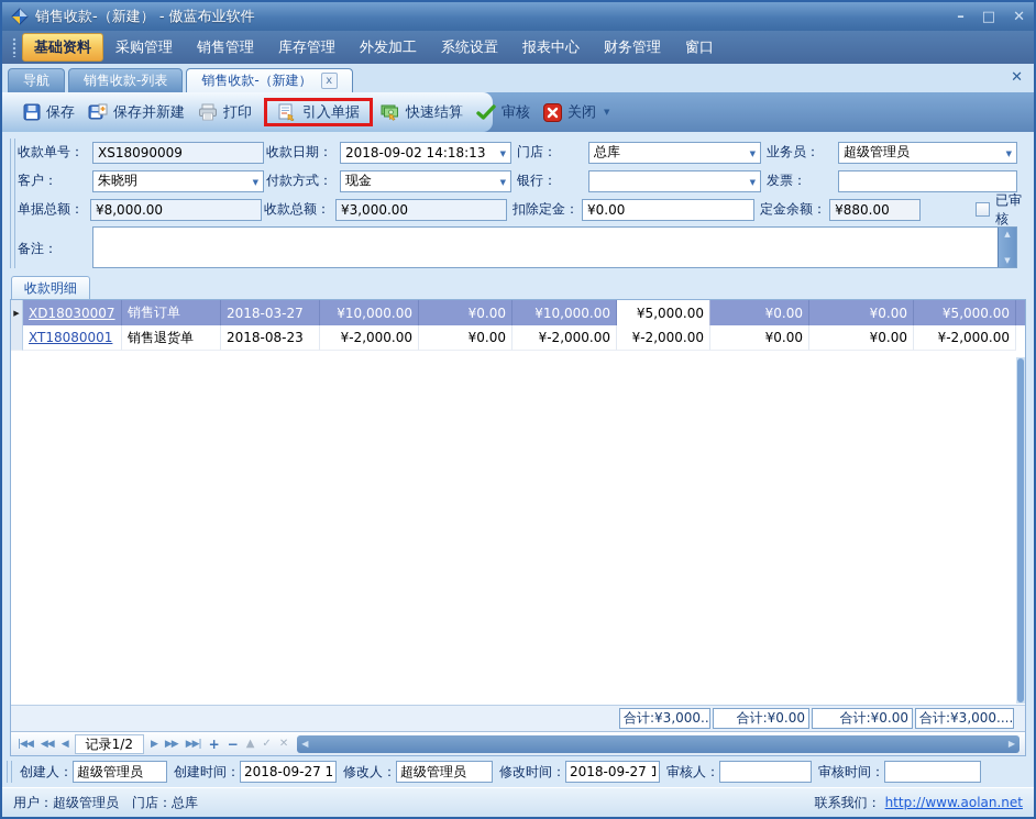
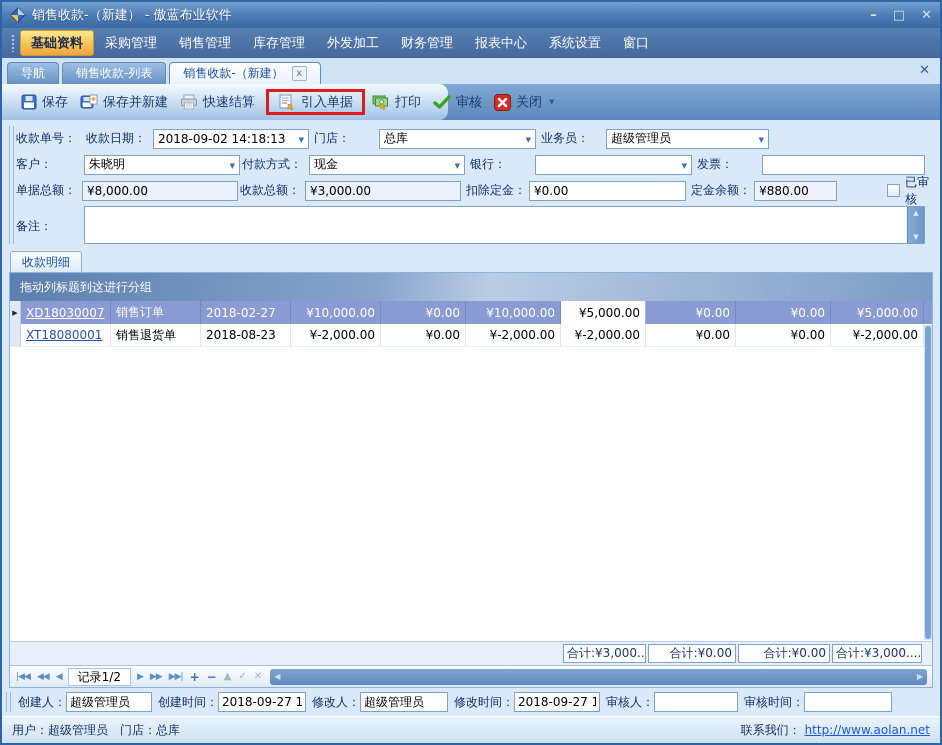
  销售收款-（新建） - 傲蓝布业软件
  –
  □
  ✕
  基础资料
  采购管理
  销售管理
  库存管理
  外发加工
- 系统设置
+ 财务管理
  报表中心
- 财务管理
+ 系统设置
  窗口
  导航
  销售收款-列表
  销售收款-（新建）
  x
  ✕
  保存
  保存并新建
- 打印
+ 快速结算
  引入单据
- 快速结算
+ 打印
  审核
  关闭
  ▼
  收款单号：
- XS18090009
  收款日期：
  2018-09-02 14:18:13
  ▼
  门店：
  总库
  ▼
  业务员：
  超级管理员
  ▼
  客户：
  朱晓明
  ▼
  付款方式：
  现金
  ▼
  银行：
  ▼
  发票：
  单据总额：
  ¥8,000.00
  收款总额：
  ¥3,000.00
  扣除定金：
  ¥0.00
  定金余额：
  ¥880.00
  已审核
  备注：
  ▲
  ▼
  收款明细
+ 拖动列标题到这进行分组
  ▶
  XD18030007
  销售订单
- 2018-03-27
+ 2018-02-27
  ¥10,000.00
  ¥0.00
  ¥10,000.00
  ¥5,000.00
  ¥0.00
  ¥0.00
  ¥5,000.00
  XT18080001
  销售退货单
  2018-08-23
  ¥-2,000.00
  ¥0.00
  ¥-2,000.00
  ¥-2,000.00
  ¥0.00
  ¥0.00
  ¥-2,000.00
  合计:¥3,000..
  合计:¥0.00
  合计:¥0.00
  合计:¥3,000....
  |◀◀
  ◀◀
  ◀
  记录1/2
  ▶
  ▶▶
  ▶▶|
  +
  −
  ▲
  ✓
  ✕
  ◀
  ▶
  创建人：
  超级管理员
  创建时间：
  2018-09-27 1
  修改人：
  超级管理员
  修改时间：
  2018-09-27 1
  审核人：
  审核时间：
  用户：超级管理员 门店：总库
  联系我们：
  http://www.aolan.net
